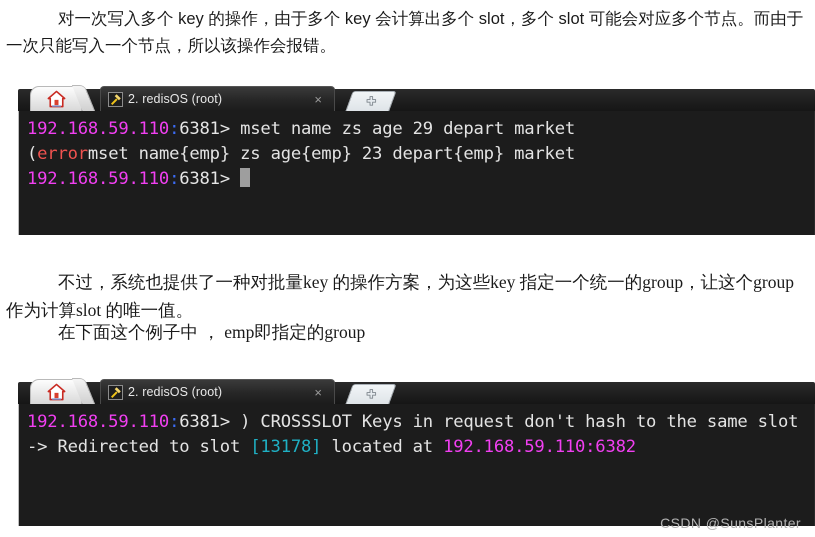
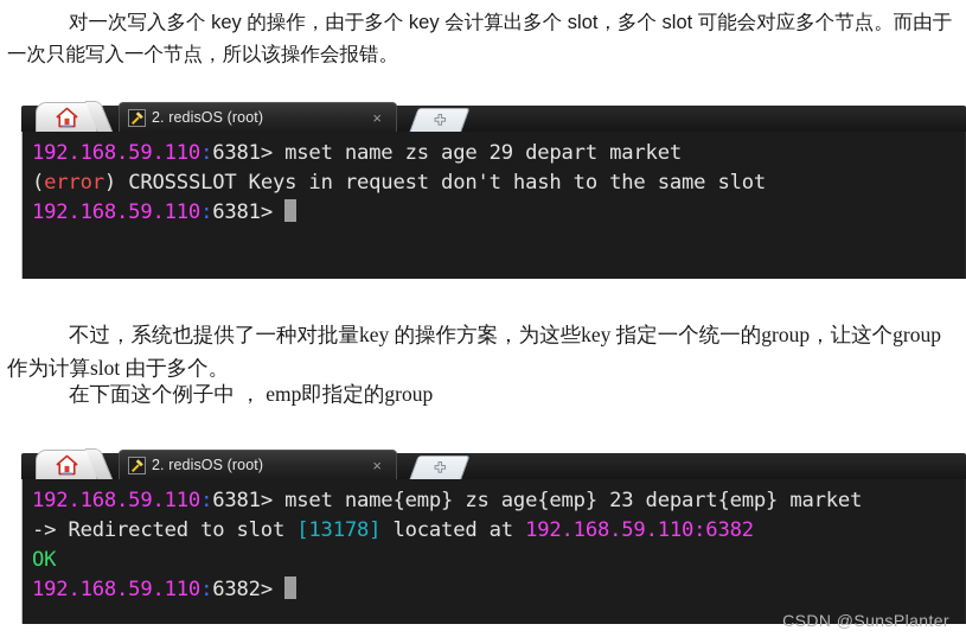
  对一次写入多个 key 的操作，由于多个 key 会计算出多个 slot，多个 slot 可能会对应多个节点。而由于一次只能写入一个节点，所以该操作会报错。
  2. redisOS (root)
  ×
  192.168.59.110:6381> mset name zs age 29 depart market
- (errormset name{emp} zs age{emp} 23 depart{emp} market
+ (error) CROSSSLOT Keys in request don't hash to the same slot
  192.168.59.110:6381>
- 不过，系统也提供了一种对批量key 的操作方案，为这些key 指定一个统一的group，让这个group 作为计算slot 的唯一值。
+ 不过，系统也提供了一种对批量key 的操作方案，为这些key 指定一个统一的group，让这个group 作为计算slot 由于多个。
  在下面这个例子中 ， emp即指定的group
  2. redisOS (root)
  ×
- 192.168.59.110:6381> ) CROSSSLOT Keys in request don't hash to the same slot
+ 192.168.59.110:6381> mset name{emp} zs age{emp} 23 depart{emp} market
  -> Redirected to slot [13178] located at 192.168.59.110:6382
+ OK
+ 192.168.59.110:6382>
  CSDN @SunsPlanter
